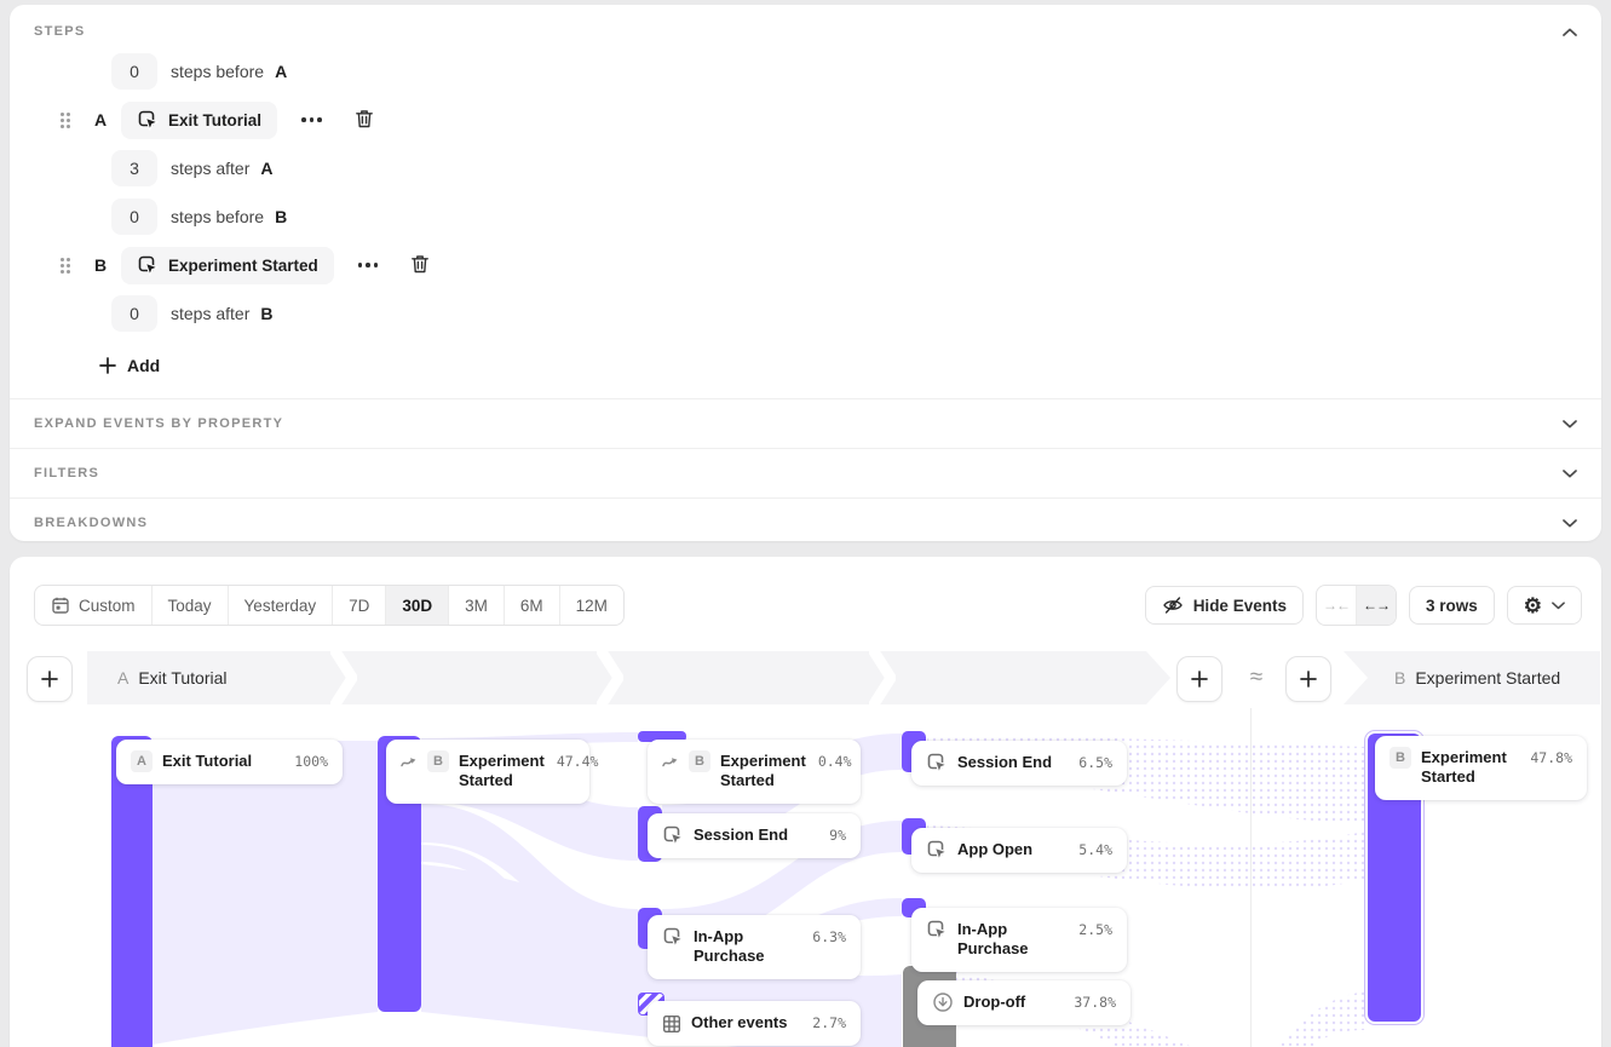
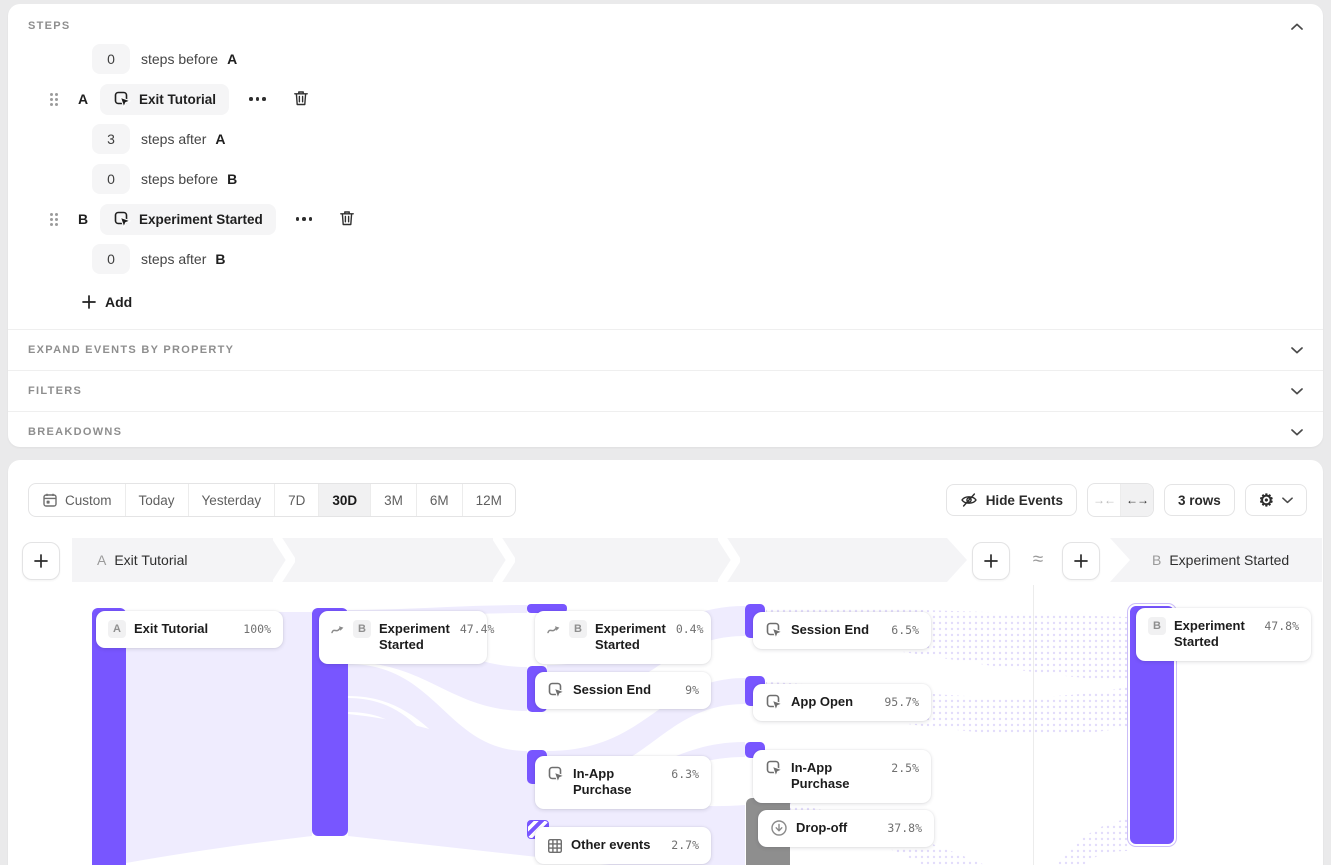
  STEPS
  0
  steps before
  A
  A
  Exit Tutorial
  3
  steps after
  A
  0
  steps before
  B
  B
  Experiment Started
  0
  steps after
  B
  Add
  EXPAND EVENTS BY PROPERTY
  FILTERS
  BREAKDOWNS
  Custom
  Today
  Yesterday
  7D
  30D
  3M
  6M
  12M
  Hide Events
  →←
  ←→
  3 rows
  ⚙
  A
  Exit Tutorial
  ≈
  B
  Experiment Started
  A
  Exit Tutorial
  100%
  B
  Experiment Started
  47.4%
  B
  Experiment Started
  0.4%
  Session End
  9%
  In-App Purchase
  6.3%
  Other events
  2.7%
  Session End
  6.5%
  App Open
- 5.4%
+ 95.7%
  In-App Purchase
  2.5%
  Drop-off
  37.8%
  B
  Experiment Started
  47.8%
